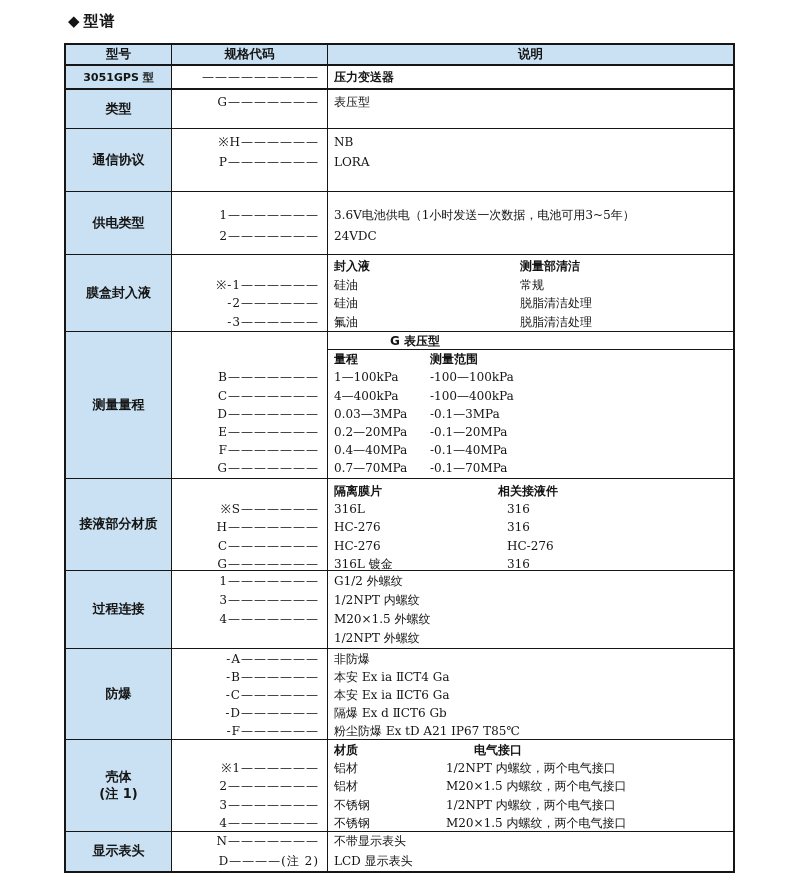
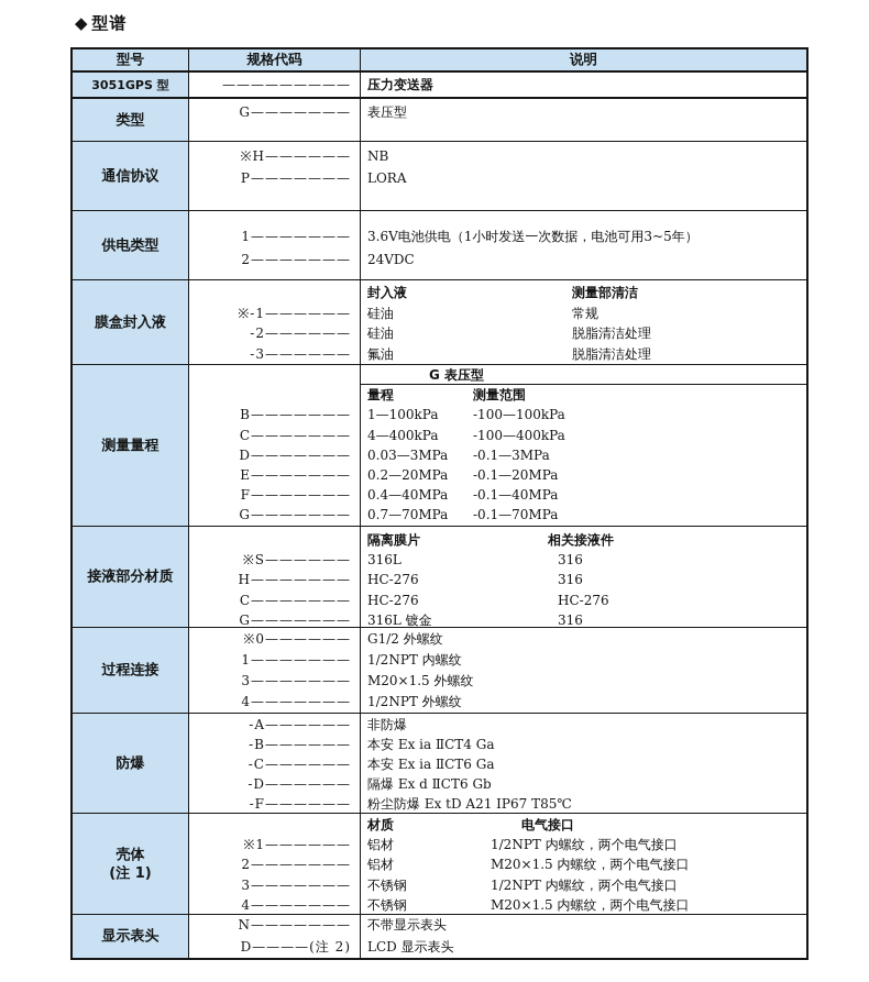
  ◆ 型谱
  型号
  规格代码
  说明
  3051GPS 型
  —————————
  压力变送器
  类型
  G———————
  表压型
  通信协议
  ※H——————
  P———————
  NB
  LORA
  供电类型
  1———————
  2———————
  3.6V电池供电（1小时发送一次数据，电池可用3~5年）
  24VDC
  膜盒封入液
  ※-1——————
  -2——————
  -3——————
  封入液 测量部清洁
  硅油 常规
  硅油 脱脂清洁处理
  氟油 脱脂清洁处理
  测量量程
  B———————
  C———————
  D———————
  E———————
  F———————
  G———————
  G 表压型
  量程 测量范围
  1—100kPa -100—100kPa
  4—400kPa -100—400kPa
  0.03—3MPa -0.1—3MPa
  0.2—20MPa -0.1—20MPa
  0.4—40MPa -0.1—40MPa
  0.7—70MPa -0.1—70MPa
  接液部分材质
  ※S——————
  H———————
  C———————
  G———————
  隔离膜片 相关接液件
  316L 316
  HC-276 316
  HC-276 HC-276
  316L 镀金 316
  过程连接
+ ※0——————
  1———————
  3———————
  4———————
  G1/2 外螺纹
  1/2NPT 内螺纹
  M20×1.5 外螺纹
  1/2NPT 外螺纹
  防爆
  -A——————
  -B——————
  -C——————
  -D——————
  -F——————
  非防爆
  本安 Ex ia ⅡCT4 Ga
  本安 Ex ia ⅡCT6 Ga
  隔爆 Ex d ⅡCT6 Gb
  粉尘防爆 Ex tD A21 IP67 T85℃
  壳体
  (注 1)
  ※1——————
  2———————
  3———————
  4———————
  材质 电气接口
  铝材 1/2NPT 内螺纹，两个电气接口
  铝材 M20×1.5 内螺纹，两个电气接口
  不锈钢 1/2NPT 内螺纹，两个电气接口
  不锈钢 M20×1.5 内螺纹，两个电气接口
  显示表头
  N———————
  D————(注 2)
  不带显示表头
  LCD 显示表头
